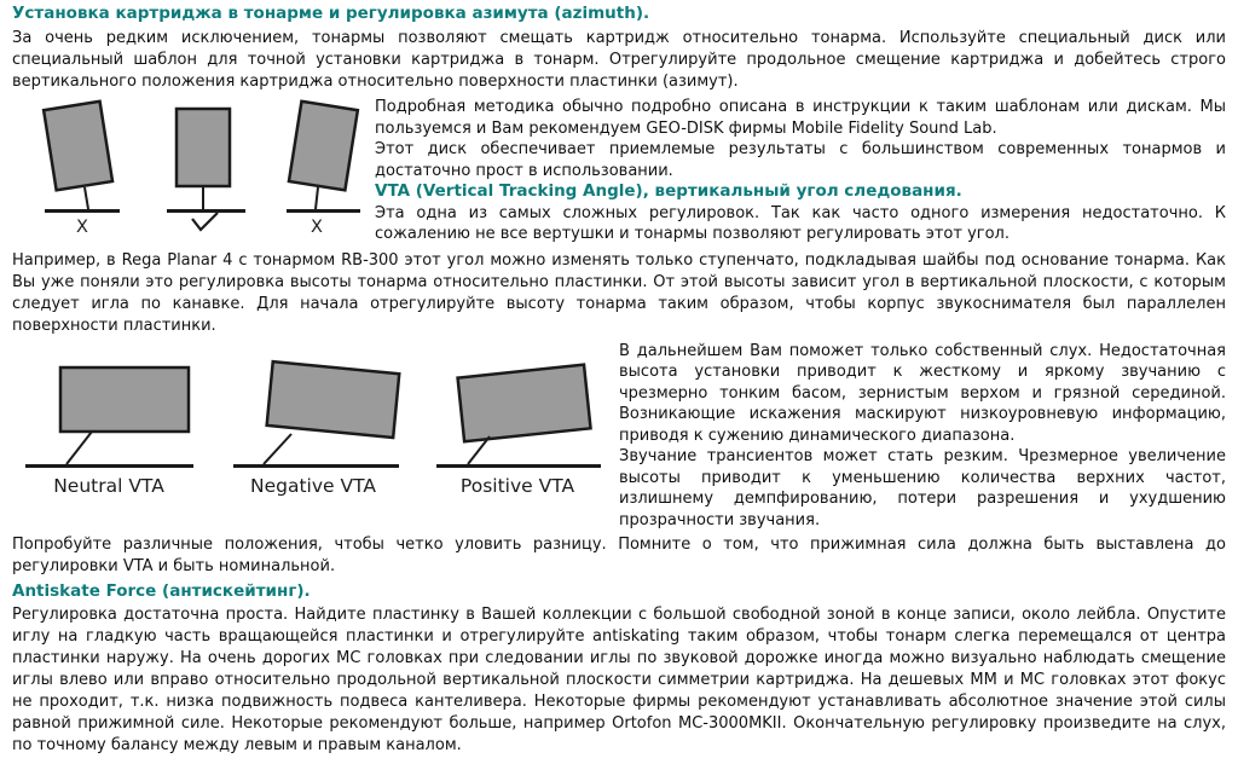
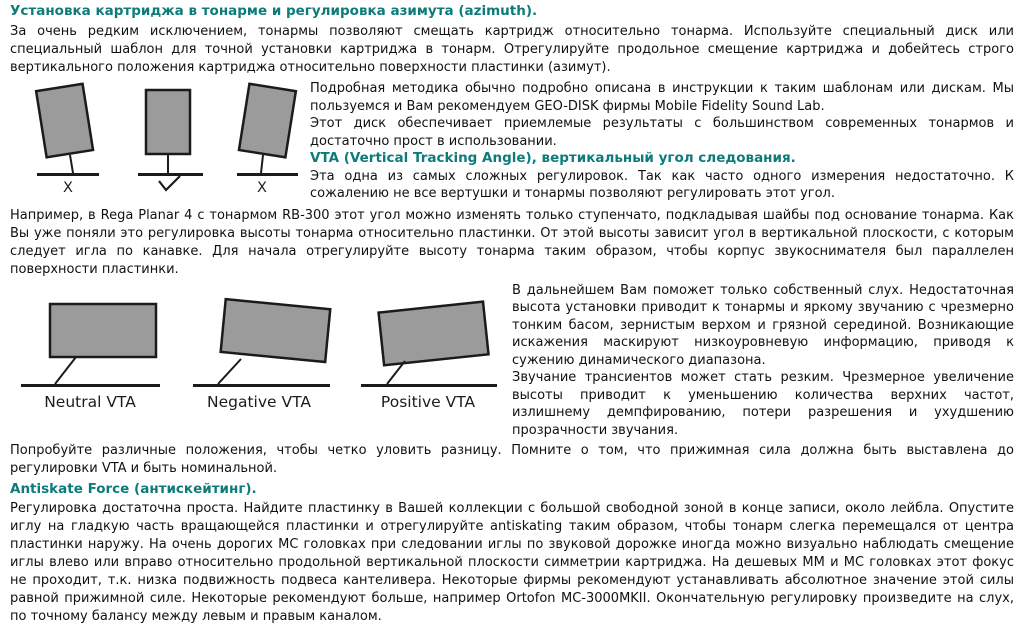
  Установка картриджа в тонарме и регулировка азимута (azimuth).
  За очень редким исключением, тонармы позволяют смещать картридж относительно тонарма. Используйте специальный диск или специальный шаблон для точной установки картриджа в тонарм. Отрегулируйте продольное смещение картриджа и добейтесь строго вертикального положения картриджа относительно поверхности пластинки (азимут).
  X
  X
  Подробная методика обычно подробно описана в инструкции к таким шаблонам или дискам. Мы пользуемся и Вам рекомендуем GEO-DISK фирмы Mobile Fidelity Sound Lab.
  Этот диск обеспечивает приемлемые результаты с большинством современных тонармов и достаточно прост в использовании.
  VTA (Vertical Tracking Angle), вертикальный угол следования.
  Эта одна из самых сложных регулировок. Так как часто одного измерения недостаточно. К сожалению не все вертушки и тонармы позволяют регулировать этот угол.
  Например, в Rega Planar 4 с тонармом RB-300 этот угол можно изменять только ступенчато, подкладывая шайбы под основание тонарма. Как Вы уже поняли это регулировка высоты тонарма относительно пластинки. От этой высоты зависит угол в вертикальной плоскости, с которым следует игла по канавке. Для начала отрегулируйте высоту тонарма таким образом, чтобы корпус звукоснимателя был параллелен поверхности пластинки.
  Neutral VTA
  Negative VTA
  Positive VTA
- В дальнейшем Вам поможет только собственный слух. Недостаточная высота установки приводит к жесткому и яркому звучанию с чрезмерно тонким басом, зернистым верхом и грязной серединой. Возникающие искажения маскируют низкоуровневую информацию, приводя к сужению динамического диапазона.
+ В дальнейшем Вам поможет только собственный слух. Недостаточная высота установки приводит к тонармы и яркому звучанию с чрезмерно тонким басом, зернистым верхом и грязной серединой. Возникающие искажения маскируют низкоуровневую информацию, приводя к сужению динамического диапазона.
  Звучание трансиентов может стать резким. Чрезмерное увеличение высоты приводит к уменьшению количества верхних частот, излишнему демпфированию, потери разрешения и ухудшению прозрачности звучания.
  Попробуйте различные положения, чтобы четко уловить разницу. Помните о том, что прижимная сила должна быть выставлена до регулировки VTA и быть номинальной.
  Antiskate Force (антискейтинг).
  Регулировка достаточна проста. Найдите пластинку в Вашей коллекции с большой свободной зоной в конце записи, около лейбла. Опустите иглу на гладкую часть вращающейся пластинки и отрегулируйте antiskating таким образом, чтобы тонарм слегка перемещался от центра пластинки наружу. На очень дорогих МС головках при следовании иглы по звуковой дорожке иногда можно визуально наблюдать смещение иглы влево или вправо относительно продольной вертикальной плоскости симметрии картриджа. На дешевых ММ и МС головках этот фокус не проходит, т.к. низка подвижность подвеса кантеливера. Некоторые фирмы рекомендуют устанавливать абсолютное значение этой силы равной прижимной силе. Некоторые рекомендуют больше, например Ortofon MC-3000MKII. Окончательную регулировку произведите на слух, по точному балансу между левым и правым каналом.
